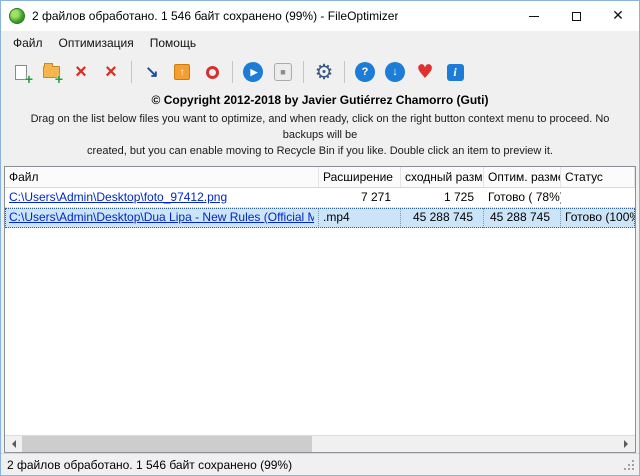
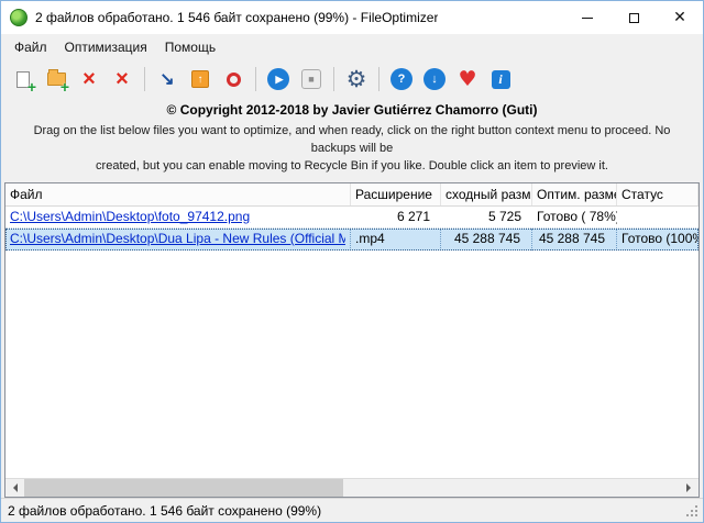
  2 файлов обработано. 1 546 байт сохранено (99%) - FileOptimizer
  ✕
  Файл
  Оптимизация
  Помощь
  +
  +
  ×
  ×
  ↘
  ↑
  ▶
  ■
  ⚙
  ?
  ↓
  ♥
  i
  © Copyright 2012-2018 by Javier Gutiérrez Chamorro (Guti)
  Drag on the list below files you want to optimize, and when ready, click on the right button context menu to proceed. No backups will be
  created, but you can enable moving to Recycle Bin if you like. Double click an item to preview it.
  Файл
  Расширение
  сходный разм
  Оптим. разм
  Статус
  C:\Users\Admin\Desktop\foto_97412.png
- 7 271
+ 6 271
- 1 725
+ 5 725
  Готово ( 78%
  C:\Users\Admin\Desktop\Dua Lipa - New Rules (Official M
  .mp4
  45 288 745
  45 288 745
  Готово (100%
  2 файлов обработано. 1 546 байт сохранено (99%)
